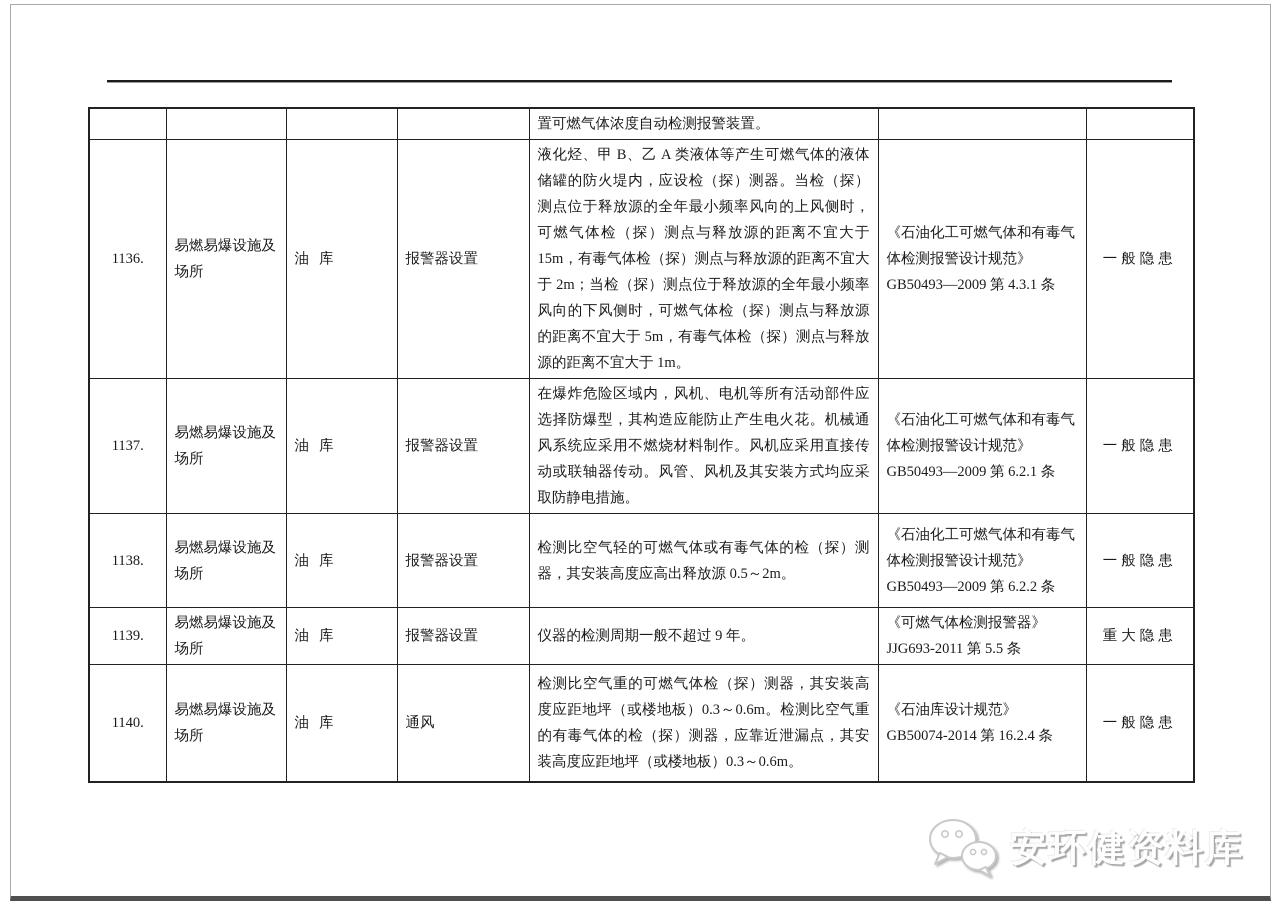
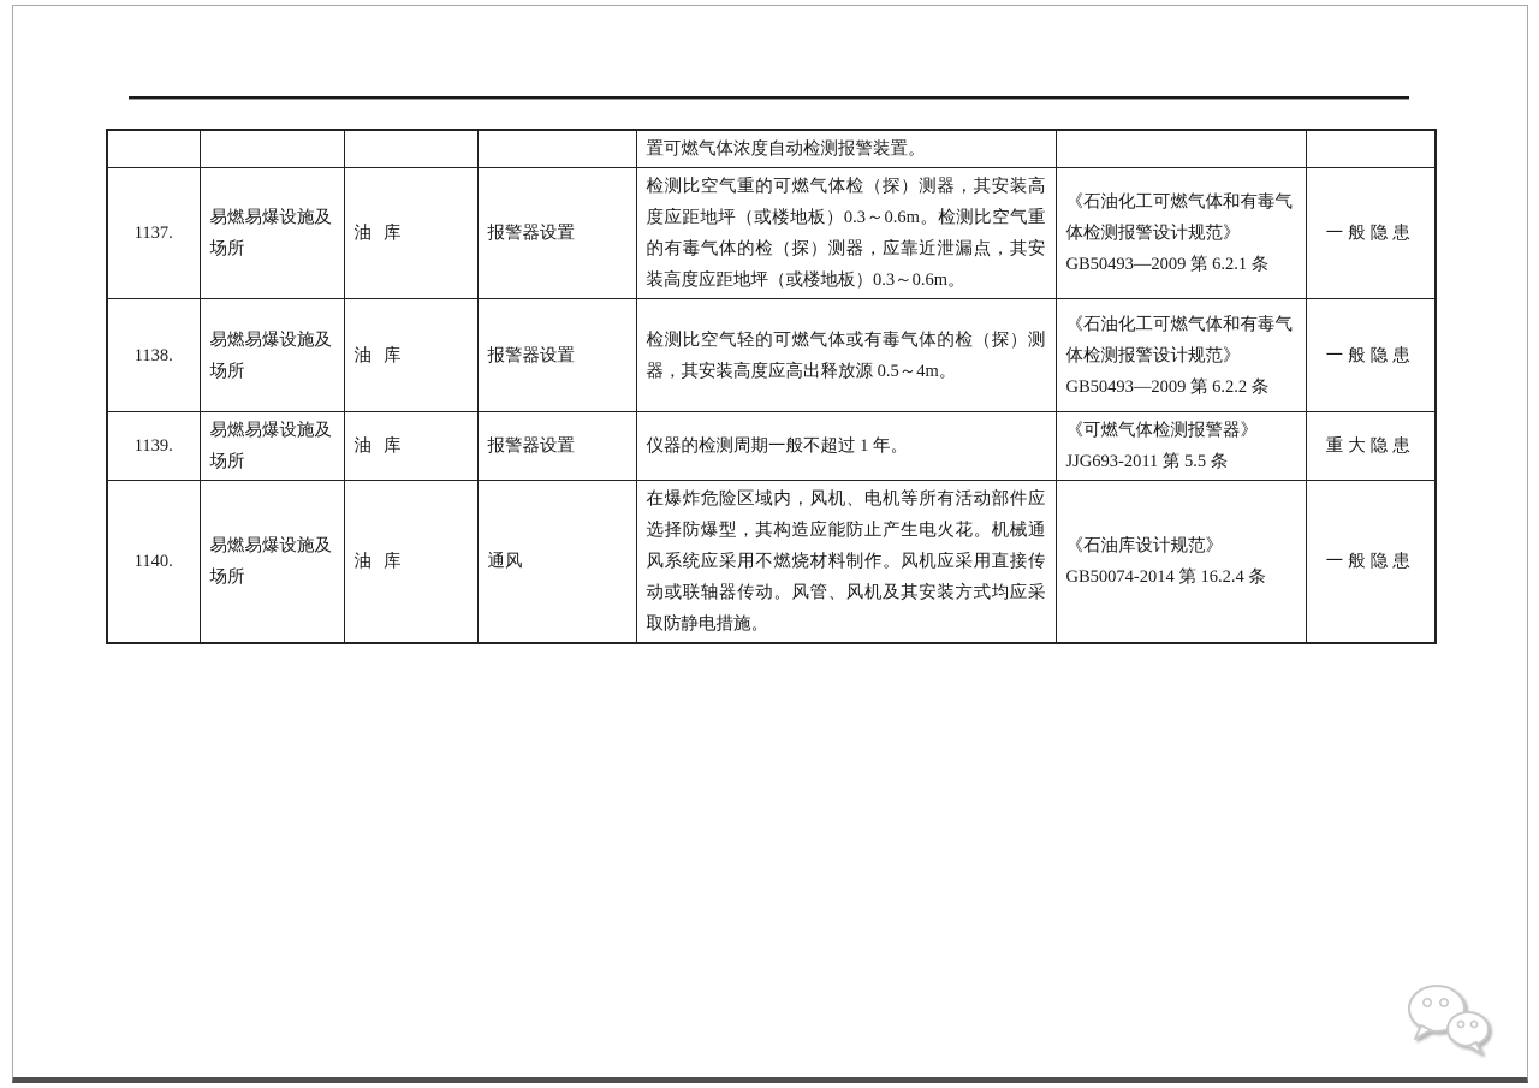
  				置可燃气体浓度自动检测报警装置。
- 1136.	易燃易爆设施及场所	油库	报警器设置	液化烃、甲 B、乙 A 类液体等产生可燃气体的液体储罐的防火堤内，应设检（探）测器。当检（探）测点位于释放源的全年最小频率风向的上风侧时，可燃气体检（探）测点与释放源的距离不宜大于 15m，有毒气体检（探）测点与释放源的距离不宜大于 2m；当检（探）测点位于释放源的全年最小频率风向的下风侧时，可燃气体检（探）测点与释放源的距离不宜大于 5m，有毒气体检（探）测点与释放源的距离不宜大于 1m。	《石油化工可燃气体和有毒气体检测报警设计规范》GB50493—2009 第 4.3.1 条	一般隐患
- 1137.	易燃易爆设施及场所	油库	报警器设置	在爆炸危险区域内，风机、电机等所有活动部件应选择防爆型，其构造应能防止产生电火花。机械通风系统应采用不燃烧材料制作。风机应采用直接传动或联轴器传动。风管、风机及其安装方式均应采取防静电措施。	《石油化工可燃气体和有毒气体检测报警设计规范》GB50493—2009 第 6.2.1 条	一般隐患
+ 1137.	易燃易爆设施及场所	油库	报警器设置	检测比空气重的可燃气体检（探）测器，其安装高度应距地坪（或楼地板）0.3～0.6m。检测比空气重的有毒气体的检（探）测器，应靠近泄漏点，其安装高度应距地坪（或楼地板）0.3～0.6m。	《石油化工可燃气体和有毒气体检测报警设计规范》GB50493—2009 第 6.2.1 条	一般隐患
- 1138.	易燃易爆设施及场所	油库	报警器设置	检测比空气轻的可燃气体或有毒气体的检（探）测器，其安装高度应高出释放源 0.5～2m。	《石油化工可燃气体和有毒气体检测报警设计规范》GB50493—2009 第 6.2.2 条	一般隐患
+ 1138.	易燃易爆设施及场所	油库	报警器设置	检测比空气轻的可燃气体或有毒气体的检（探）测器，其安装高度应高出释放源 0.5～4m。	《石油化工可燃气体和有毒气体检测报警设计规范》GB50493—2009 第 6.2.2 条	一般隐患
- 1139.	易燃易爆设施及场所	油库	报警器设置	仪器的检测周期一般不超过 9 年。	《可燃气体检测报警器》JJG693-2011 第 5.5 条	重大隐患
+ 1139.	易燃易爆设施及场所	油库	报警器设置	仪器的检测周期一般不超过 1 年。	《可燃气体检测报警器》JJG693-2011 第 5.5 条	重大隐患
- 1140.	易燃易爆设施及场所	油库	通风	检测比空气重的可燃气体检（探）测器，其安装高度应距地坪（或楼地板）0.3～0.6m。检测比空气重的有毒气体的检（探）测器，应靠近泄漏点，其安装高度应距地坪（或楼地板）0.3～0.6m。	《石油库设计规范》GB50074-2014 第 16.2.4 条	一般隐患
+ 1140.	易燃易爆设施及场所	油库	通风	在爆炸危险区域内，风机、电机等所有活动部件应选择防爆型，其构造应能防止产生电火花。机械通风系统应采用不燃烧材料制作。风机应采用直接传动或联轴器传动。风管、风机及其安装方式均应采取防静电措施。	《石油库设计规范》GB50074-2014 第 16.2.4 条	一般隐患
- 安环健资料库
